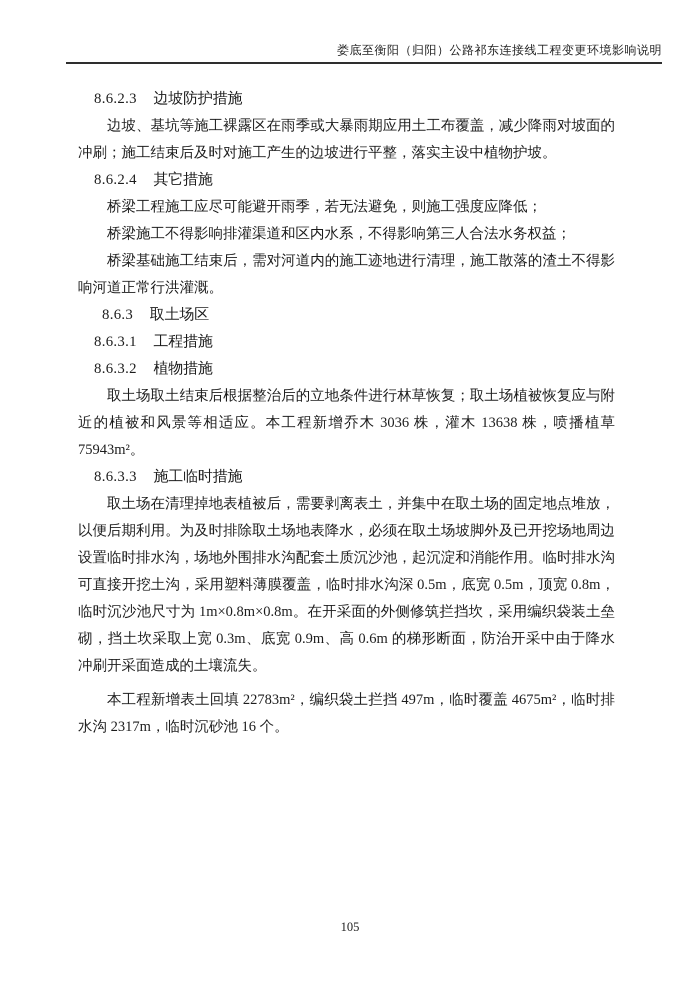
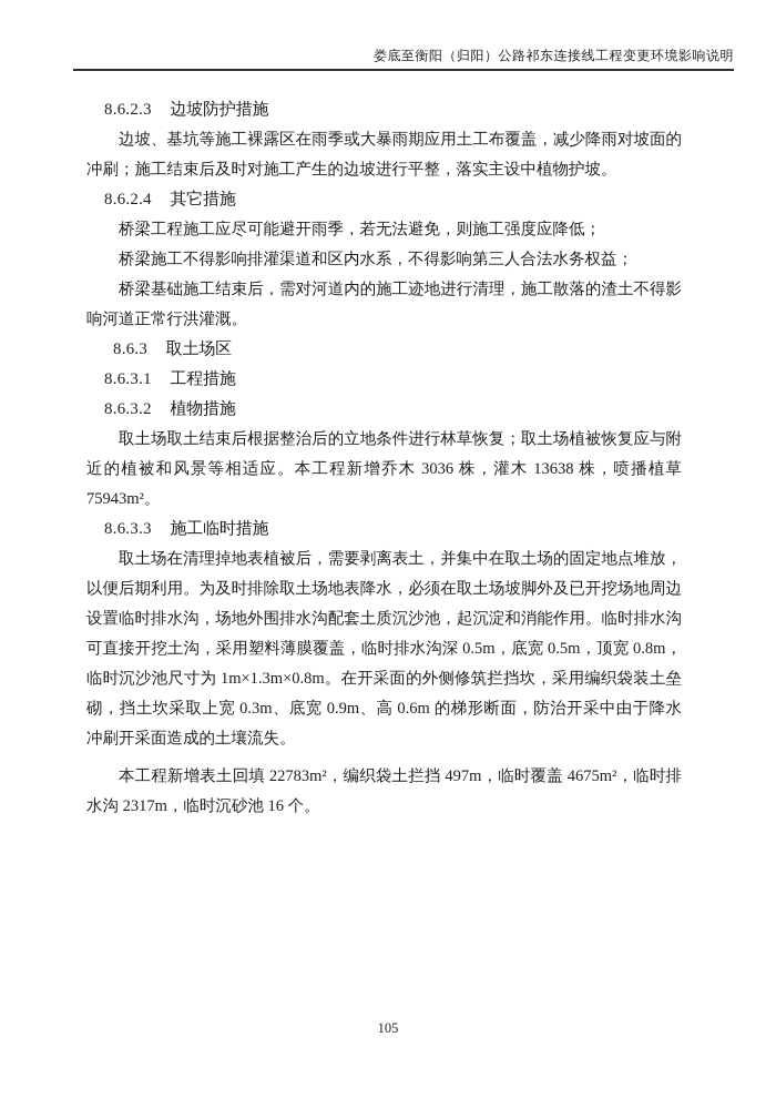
  娄底至衡阳（归阳）公路祁东连接线工程变更环境影响说明
  8.6.2.3 边坡防护措施
  边坡、基坑等施工裸露区在雨季或大暴雨期应用土工布覆盖，减少降雨对坡面的冲刷；施工结束后及时对施工产生的边坡进行平整，落实主设中植物护坡。
  8.6.2.4 其它措施
  桥梁工程施工应尽可能避开雨季，若无法避免，则施工强度应降低；
  桥梁施工不得影响排灌渠道和区内水系，不得影响第三人合法水务权益；
  桥梁基础施工结束后，需对河道内的施工迹地进行清理，施工散落的渣土不得影响河道正常行洪灌溉。
  8.6.3 取土场区
  8.6.3.1 工程措施
  8.6.3.2 植物措施
  取土场取土结束后根据整治后的立地条件进行林草恢复；取土场植被恢复应与附近的植被和风景等相适应。本工程新增乔木 3036 株，灌木 13638 株，喷播植草 75943m²。
  8.6.3.3 施工临时措施
- 取土场在清理掉地表植被后，需要剥离表土，并集中在取土场的固定地点堆放，以便后期利用。为及时排除取土场地表降水，必须在取土场坡脚外及已开挖场地周边设置临时排水沟，场地外围排水沟配套土质沉沙池，起沉淀和消能作用。临时排水沟可直接开挖土沟，采用塑料薄膜覆盖，临时排水沟深 0.5m，底宽 0.5m，顶宽 0.8m，临时沉沙池尺寸为 1m×0.8m×0.8m。在开采面的外侧修筑拦挡坎，采用编织袋装土垒砌，挡土坎采取上宽 0.3m、底宽 0.9m、高 0.6m 的梯形断面，防治开采中由于降水冲刷开采面造成的土壤流失。
+ 取土场在清理掉地表植被后，需要剥离表土，并集中在取土场的固定地点堆放，以便后期利用。为及时排除取土场地表降水，必须在取土场坡脚外及已开挖场地周边设置临时排水沟，场地外围排水沟配套土质沉沙池，起沉淀和消能作用。临时排水沟可直接开挖土沟，采用塑料薄膜覆盖，临时排水沟深 0.5m，底宽 0.5m，顶宽 0.8m，临时沉沙池尺寸为 1m×1.3m×0.8m。在开采面的外侧修筑拦挡坎，采用编织袋装土垒砌，挡土坎采取上宽 0.3m、底宽 0.9m、高 0.6m 的梯形断面，防治开采中由于降水冲刷开采面造成的土壤流失。
  本工程新增表土回填 22783m²，编织袋土拦挡 497m，临时覆盖 4675m²，临时排水沟 2317m，临时沉砂池 16 个。
  105
